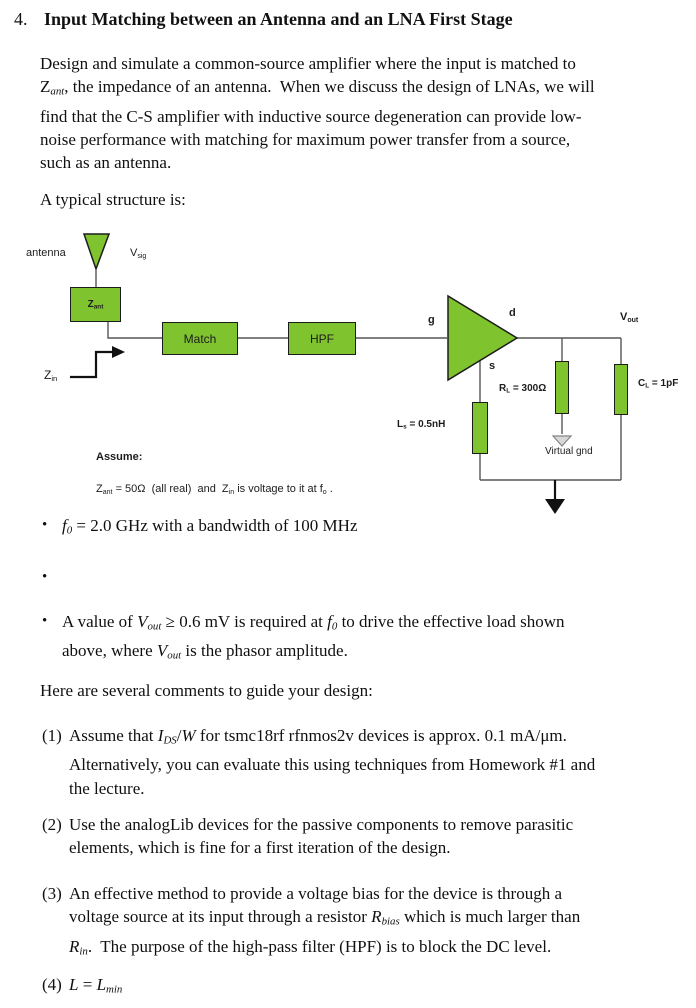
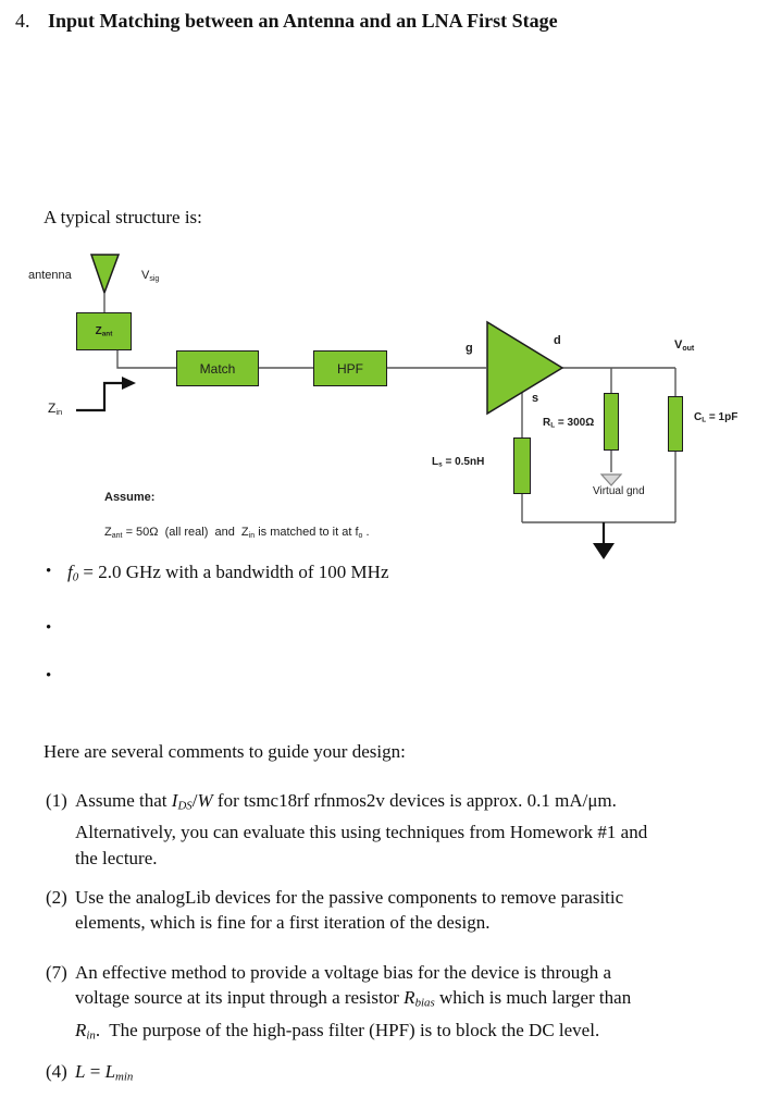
  4. Input Matching between an Antenna and an LNA First Stage
- Design and simulate a common-source amplifier where the input is matched to
- Zant, the impedance of an antenna. When we discuss the design of LNAs, we will
- find that the C-S amplifier with inductive source degeneration can provide low-
- noise performance with matching for maximum power transfer from a source,
- such as an antenna.
  A typical structure is:
  Match
  HPF
  antenna
  Zin
  g
  d
  s
  R = 300Ω
  C = 1pF
  L = 0.5nH
  Virtual gnd
  Assume:
- Z = 50Ω (all real) and Z is voltage to it at f .
+ Z = 50Ω (all real) and Z is matched to it at f .
  •
  f0 = 2.0 GHz with a bandwidth of 100 MHz
  •
  •
- A value of Vout ≥ 0.6 mV is required at f0 to drive the effective load shown
- above, where Vout is the phasor amplitude.
  Here are several comments to guide your design:
  (1) Assume that IDS/W for tsmc18rf rfnmos2v devices is approx. 0.1 mA/μm.
  Alternatively, you can evaluate this using techniques from Homework #1 and
  the lecture.
  (2) Use the analogLib devices for the passive components to remove parasitic
  elements, which is fine for a first iteration of the design.
- (3) An effective method to provide a voltage bias for the device is through a
+ (7) An effective method to provide a voltage bias for the device is through a
  voltage source at its input through a resistor Rbias which is much larger than
  Rin. The purpose of the high-pass filter (HPF) is to block the DC level.
  (4) L = Lmin
